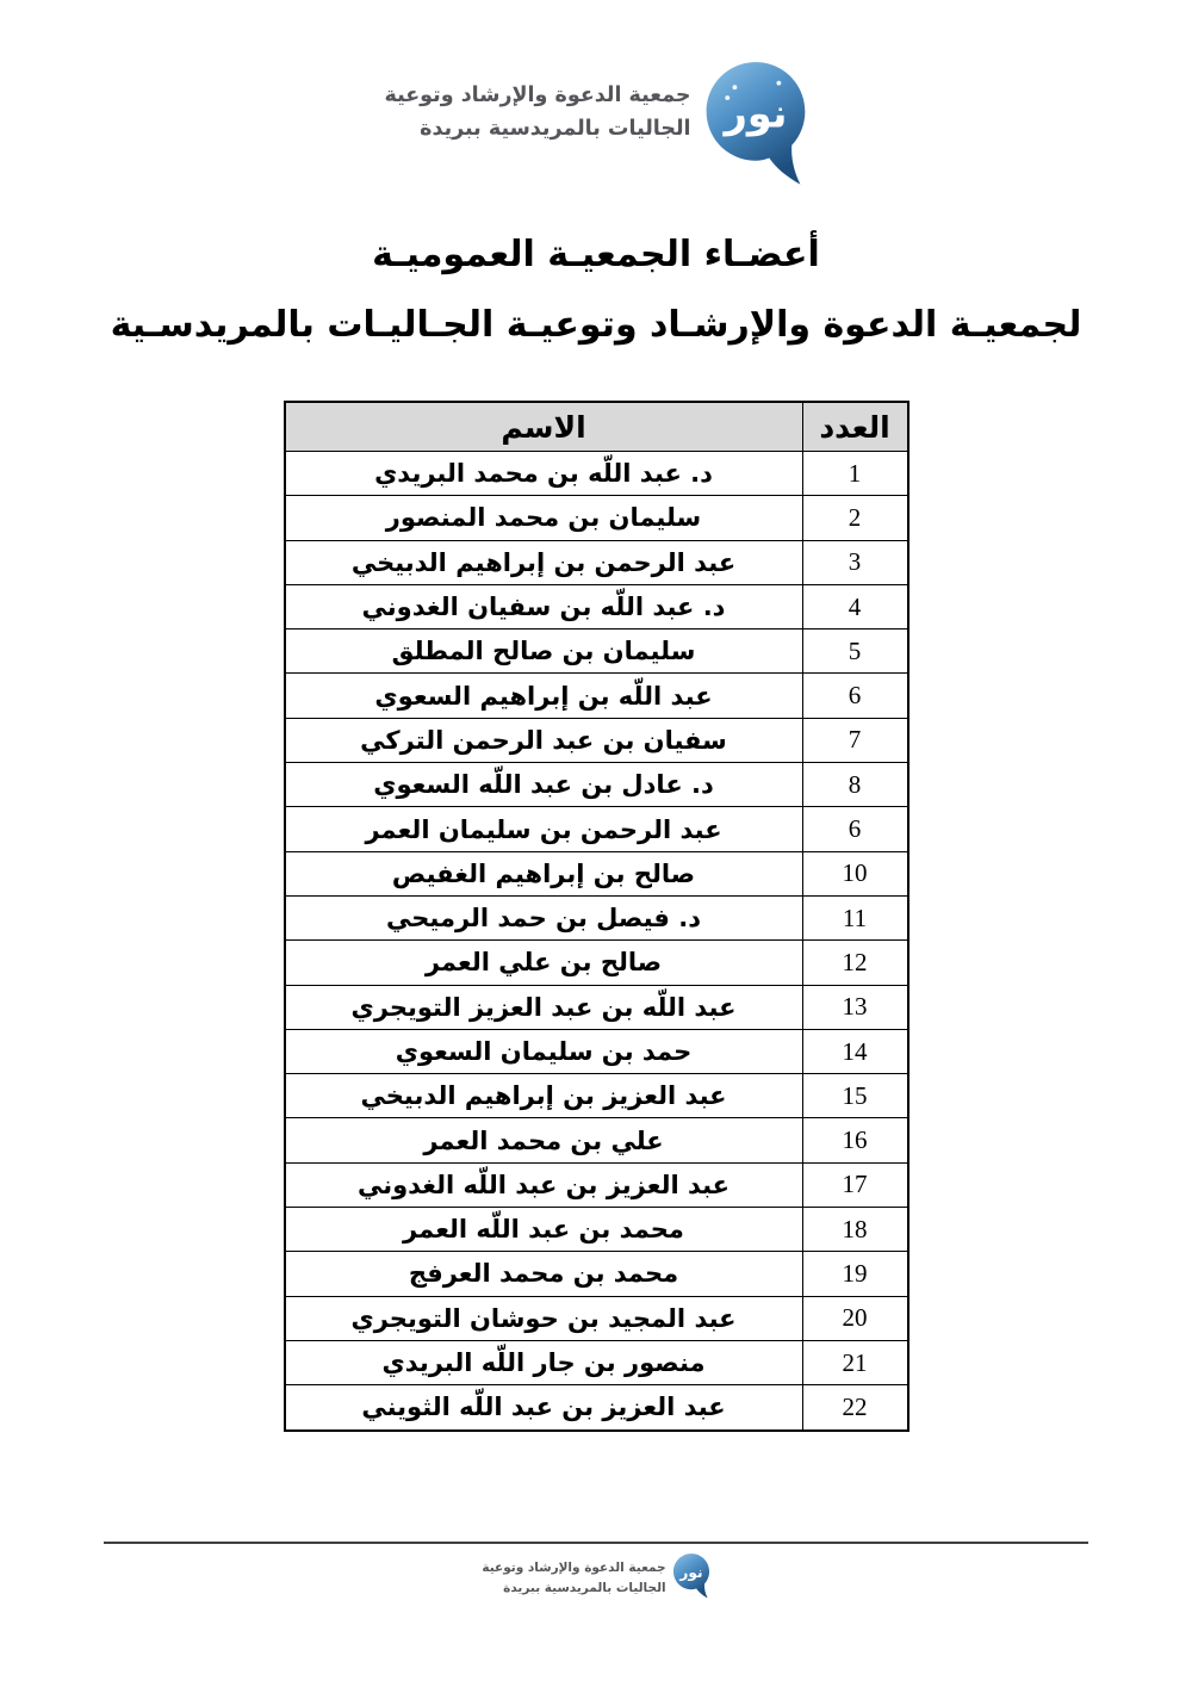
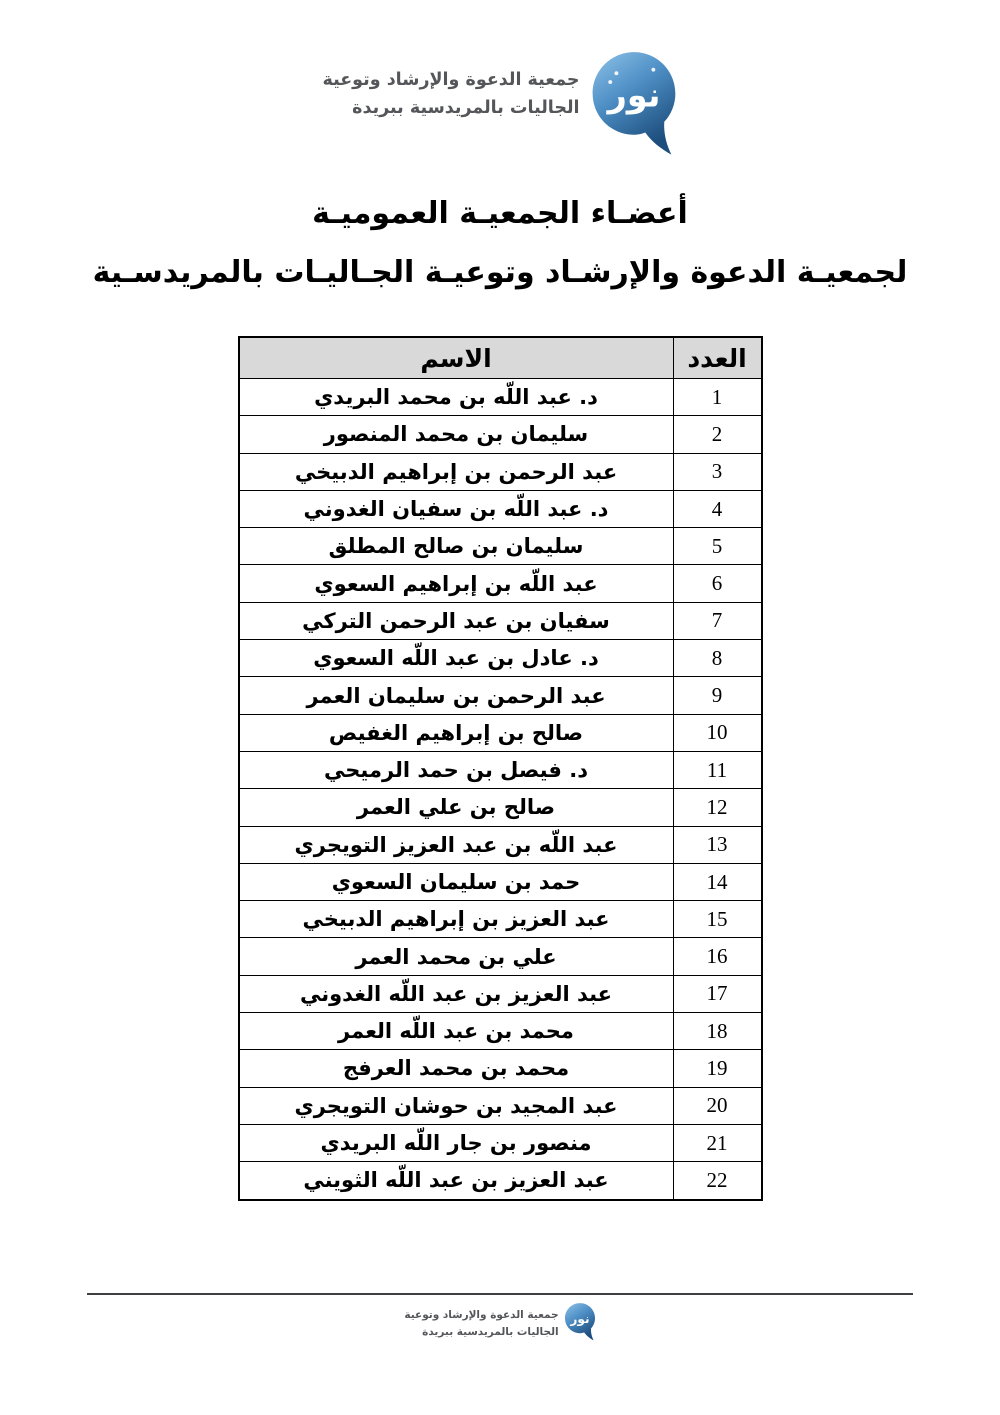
  نور
  جمعية الدعوة والإرشاد وتوعية
  الجاليات بالمريدسية ببريدة
  أعضـاء الجمعيـة العموميـة
  لجمعيـة الدعوة والإرشـاد وتوعيـة الجـاليـات بالمريدسـية
  العدد	الاسم
  1	د. عبد اللّه بن محمد البريدي
  2	سليمان بن محمد المنصور
  3	عبد الرحمن بن إبراهيم الدبيخي
  4	د. عبد اللّه بن سفيان الغدوني
  5	سليمان بن صالح المطلق
  6	عبد اللّه بن إبراهيم السعوي
  7	سفيان بن عبد الرحمن التركي
  8	د. عادل بن عبد اللّه السعوي
- 6	عبد الرحمن بن سليمان العمر
+ 9	عبد الرحمن بن سليمان العمر
  10	صالح بن إبراهيم الغفيص
  11	د. فيصل بن حمد الرميحي
  12	صالح بن علي العمر
  13	عبد اللّه بن عبد العزيز التويجري
  14	حمد بن سليمان السعوي
  15	عبد العزيز بن إبراهيم الدبيخي
  16	علي بن محمد العمر
  17	عبد العزيز بن عبد اللّه الغدوني
  18	محمد بن عبد اللّه العمر
  19	محمد بن محمد العرفج
  20	عبد المجيد بن حوشان التويجري
  21	منصور بن جار اللّه البريدي
  22	عبد العزيز بن عبد اللّه الثويني
  نور
  جمعية الدعوة والإرشاد وتوعية
  الجاليات بالمريدسية ببريدة
